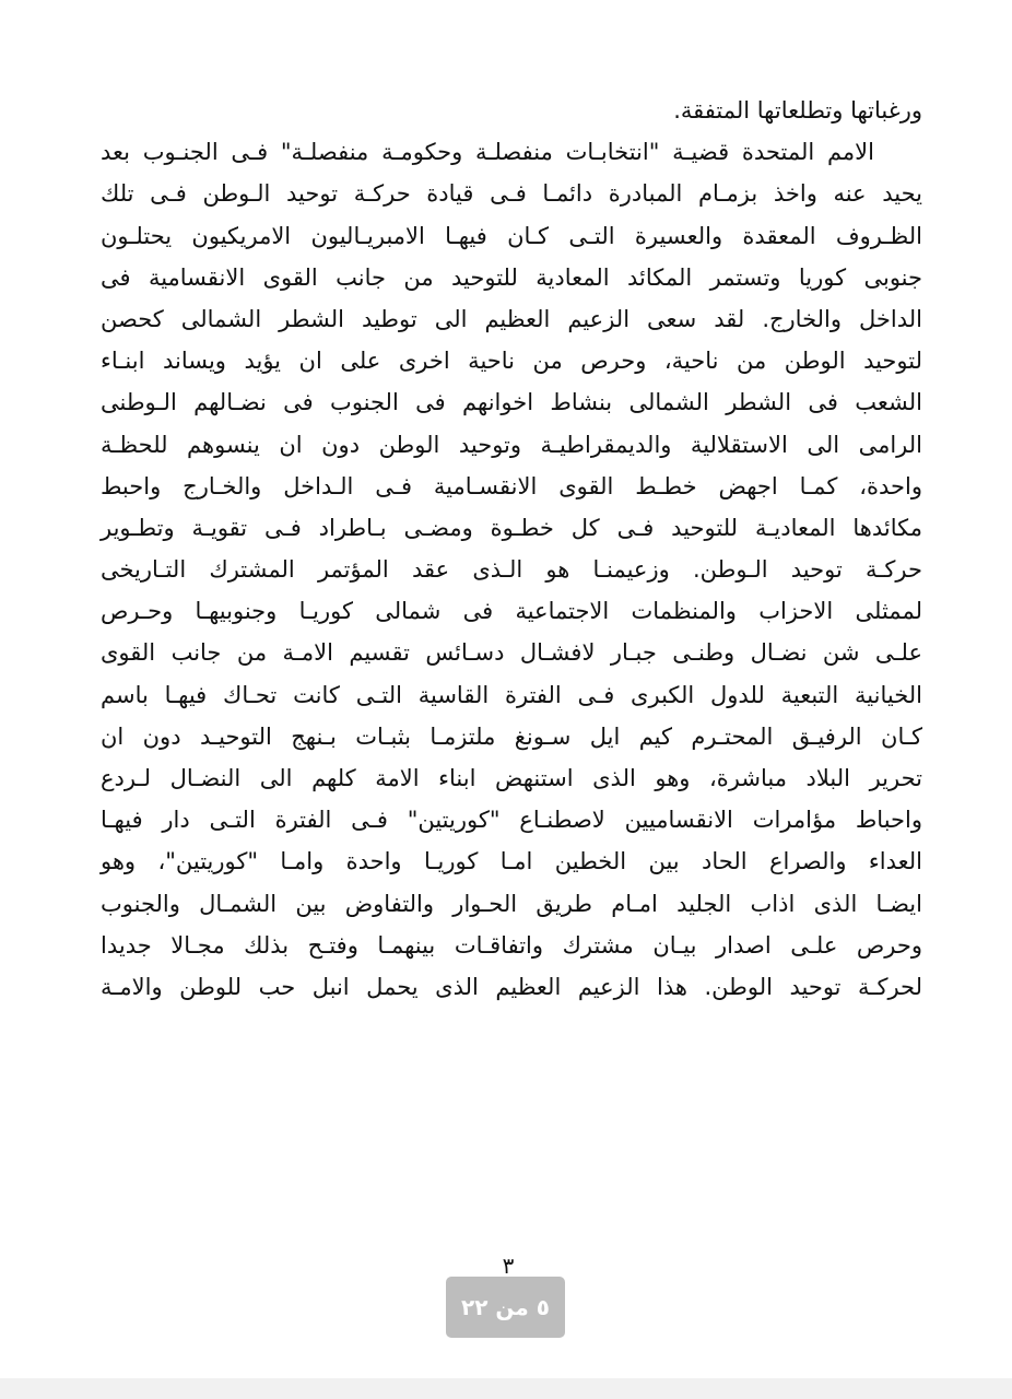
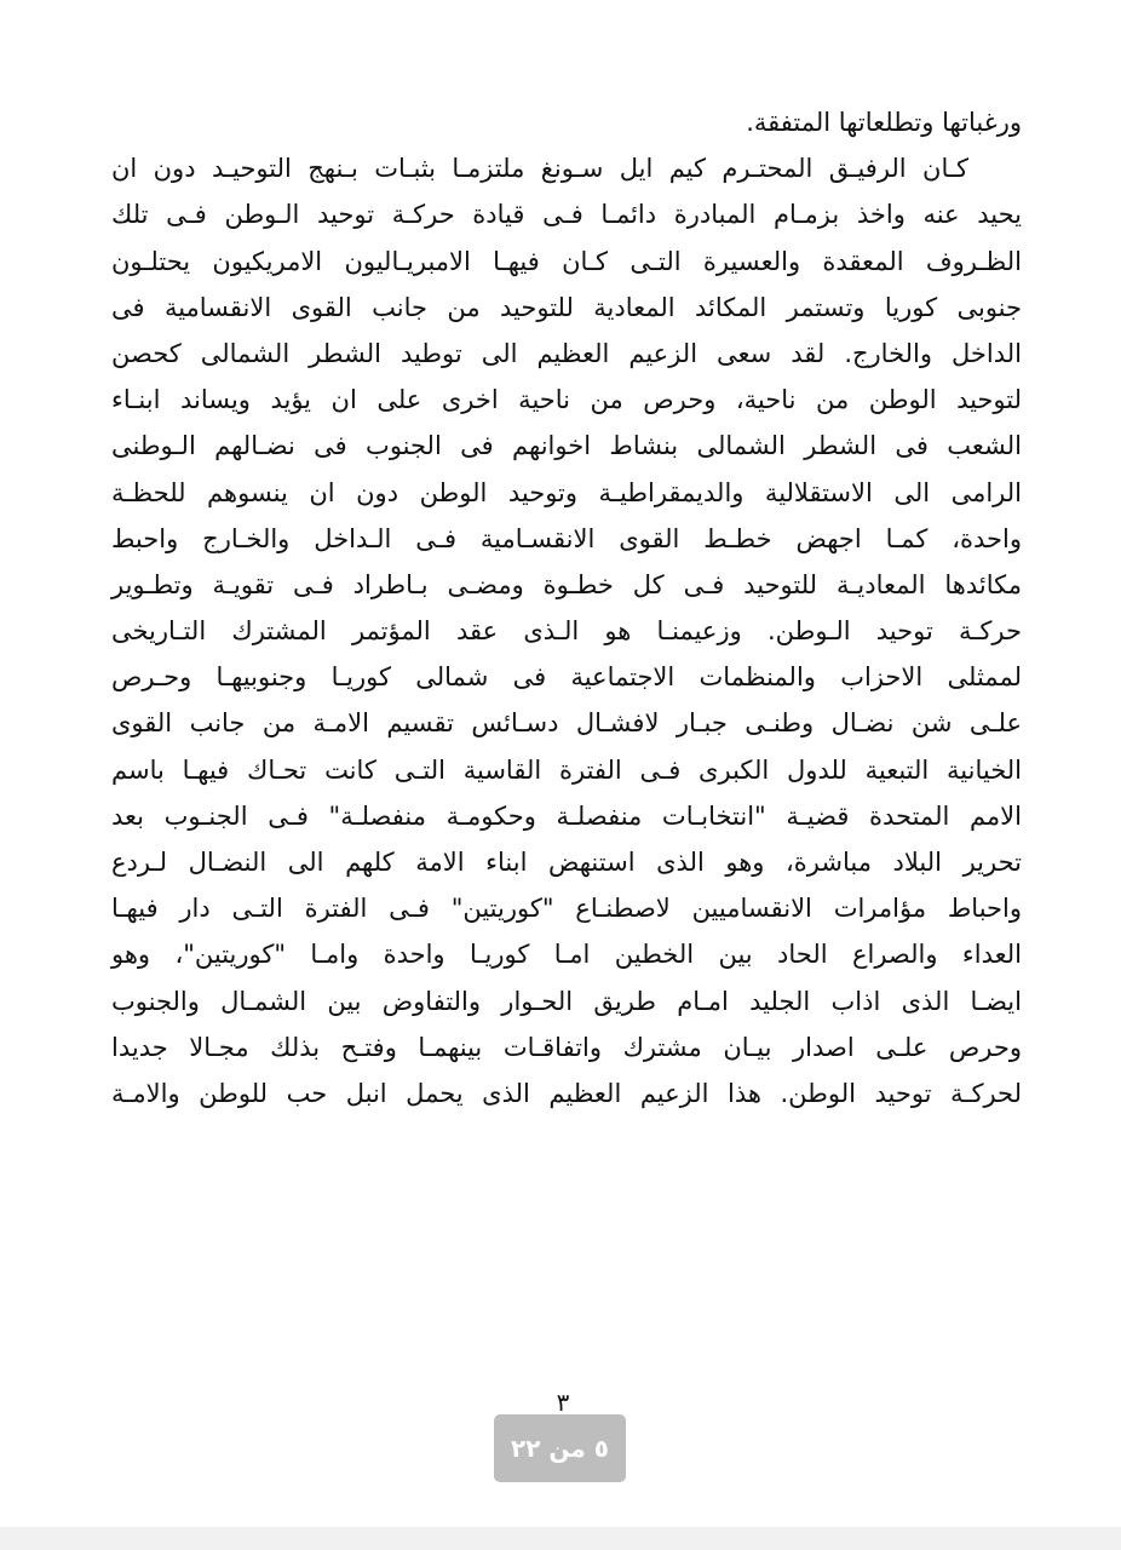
  ورغباتها وتطلعاتها المتفقة.
- الامم المتحدة قضيـة "انتخابـات منفصلـة وحكومـة منفصلـة" فـى الجنـوب بعد
+ كـان الرفيـق المحتـرم كيم ايل سـونغ ملتزمـا بثبـات بـنهج التوحيـد دون ان
  يحيد عنه واخذ بزمـام المبادرة دائمـا فـى قيادة حركـة توحيد الـوطن فـى تلك
  الظـروف المعقدة والعسيرة التـى كـان فيهـا الامبريـاليون الامريكيون يحتلـون
  جنوبى كوريا وتستمر المكائد المعادية للتوحيد من جانب القوى الانقسامية فى
  الداخل والخارج. لقد سعى الزعيم العظيم الى توطيد الشطر الشمالى كحصن
  لتوحيد الوطن من ناحية، وحرص من ناحية اخرى على ان يؤيد ويساند ابنـاء
  الشعب فى الشطر الشمالى بنشاط اخوانهم فى الجنوب فى نضـالهم الـوطنى
  الرامى الى الاستقلالية والديمقراطيـة وتوحيد الوطن دون ان ينسوهم للحظـة
  واحدة، كمـا اجهض خطـط القوى الانقسـامية فـى الـداخل والخـارج واحبط
  مكائدها المعاديـة للتوحيد فـى كل خطـوة ومضـى بـاطراد فـى تقويـة وتطـوير
  حركـة توحيد الـوطن. وزعيمنـا هو الـذى عقد المؤتمر المشترك التـاريخى
  لممثلى الاحزاب والمنظمات الاجتماعية فى شمالى كوريـا وجنوبيهـا وحـرص
  علـى شن نضـال وطنـى جبـار لافشـال دسـائس تقسيم الامـة من جانب القوى
  الخيانية التبعية للدول الكبرى فـى الفترة القاسية التـى كانت تحـاك فيهـا باسم
- كـان الرفيـق المحتـرم كيم ايل سـونغ ملتزمـا بثبـات بـنهج التوحيـد دون ان
+ الامم المتحدة قضيـة "انتخابـات منفصلـة وحكومـة منفصلـة" فـى الجنـوب بعد
  تحرير البلاد مباشرة، وهو الذى استنهض ابناء الامة كلهم الى النضـال لـردع
  واحباط مؤامرات الانقساميين لاصطنـاع "كوريتين" فـى الفترة التـى دار فيهـا
  العداء والصراع الحاد بين الخطين امـا كوريـا واحدة وامـا "كوريتين"، وهو
  ايضـا الذى اذاب الجليد امـام طريق الحـوار والتفاوض بين الشمـال والجنوب
  وحرص علـى اصدار بيـان مشترك واتفاقـات بينهمـا وفتـح بذلك مجـالا جديدا
  لحركـة توحيد الوطن. هذا الزعيم العظيم الذى يحمل انبل حب للوطن والامـة
  ٣
  ٥ من ٢٢
